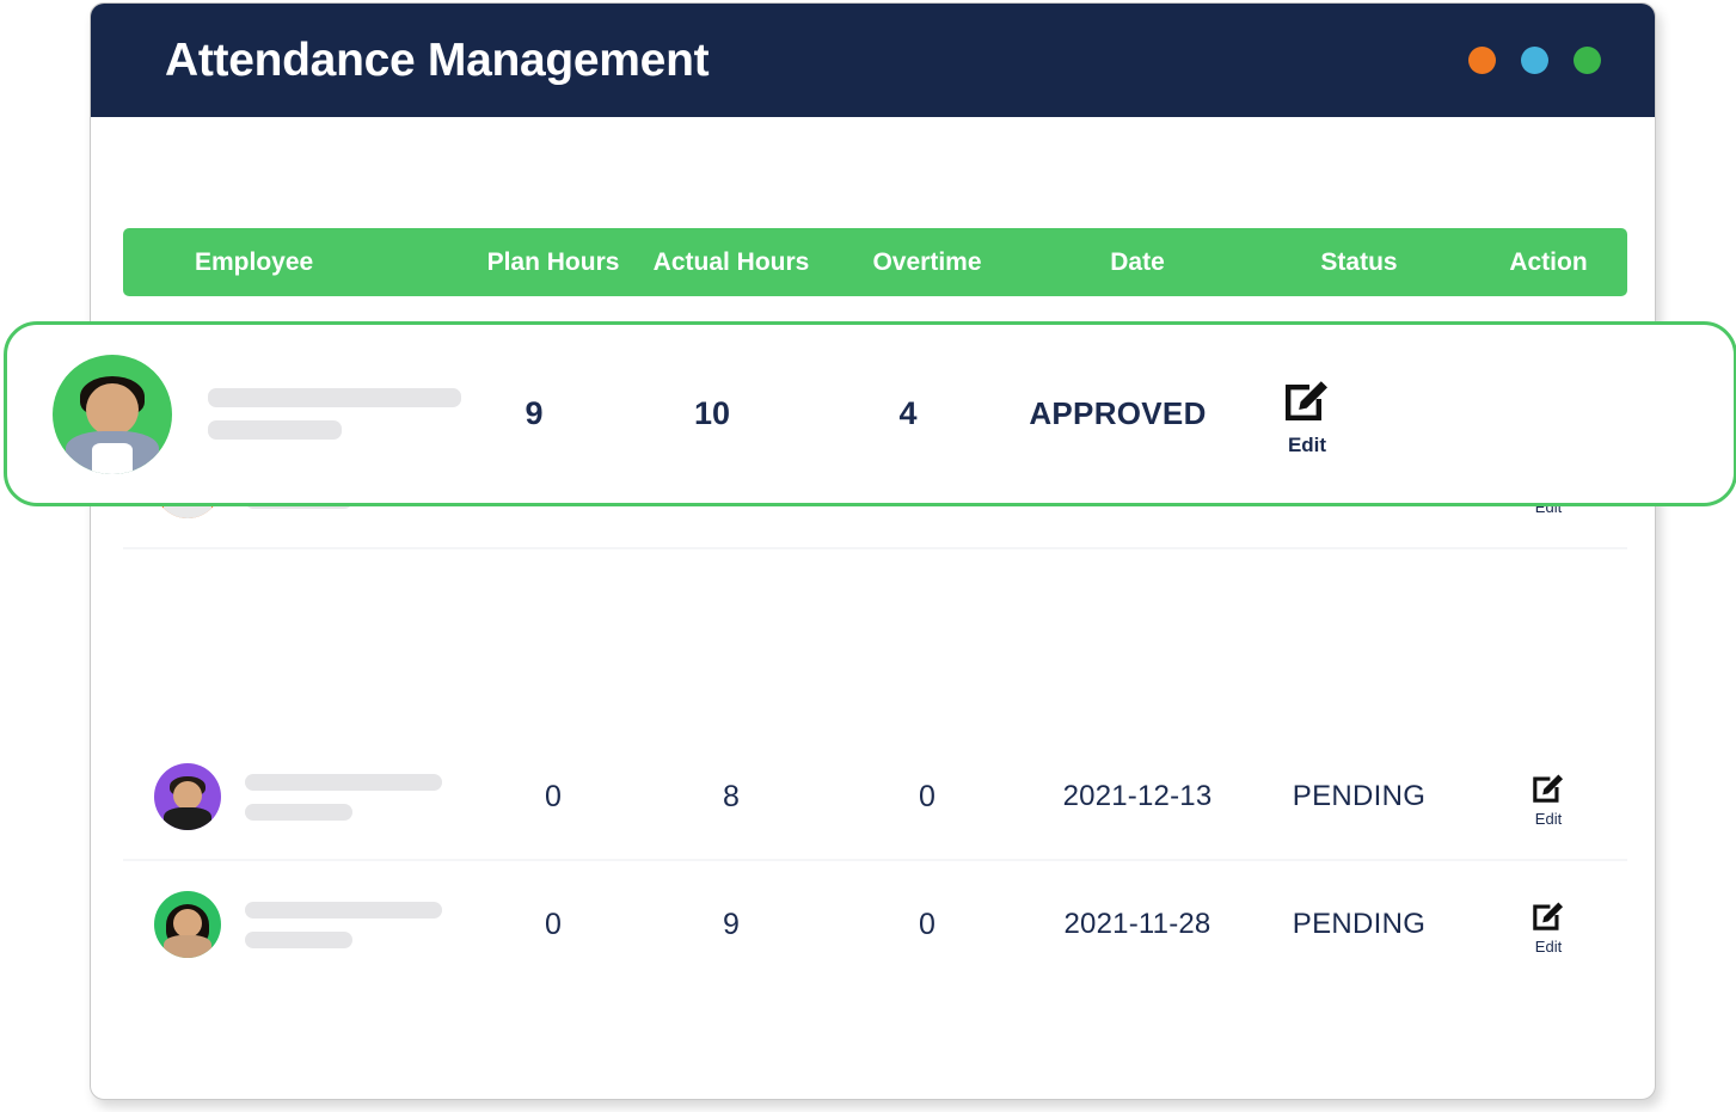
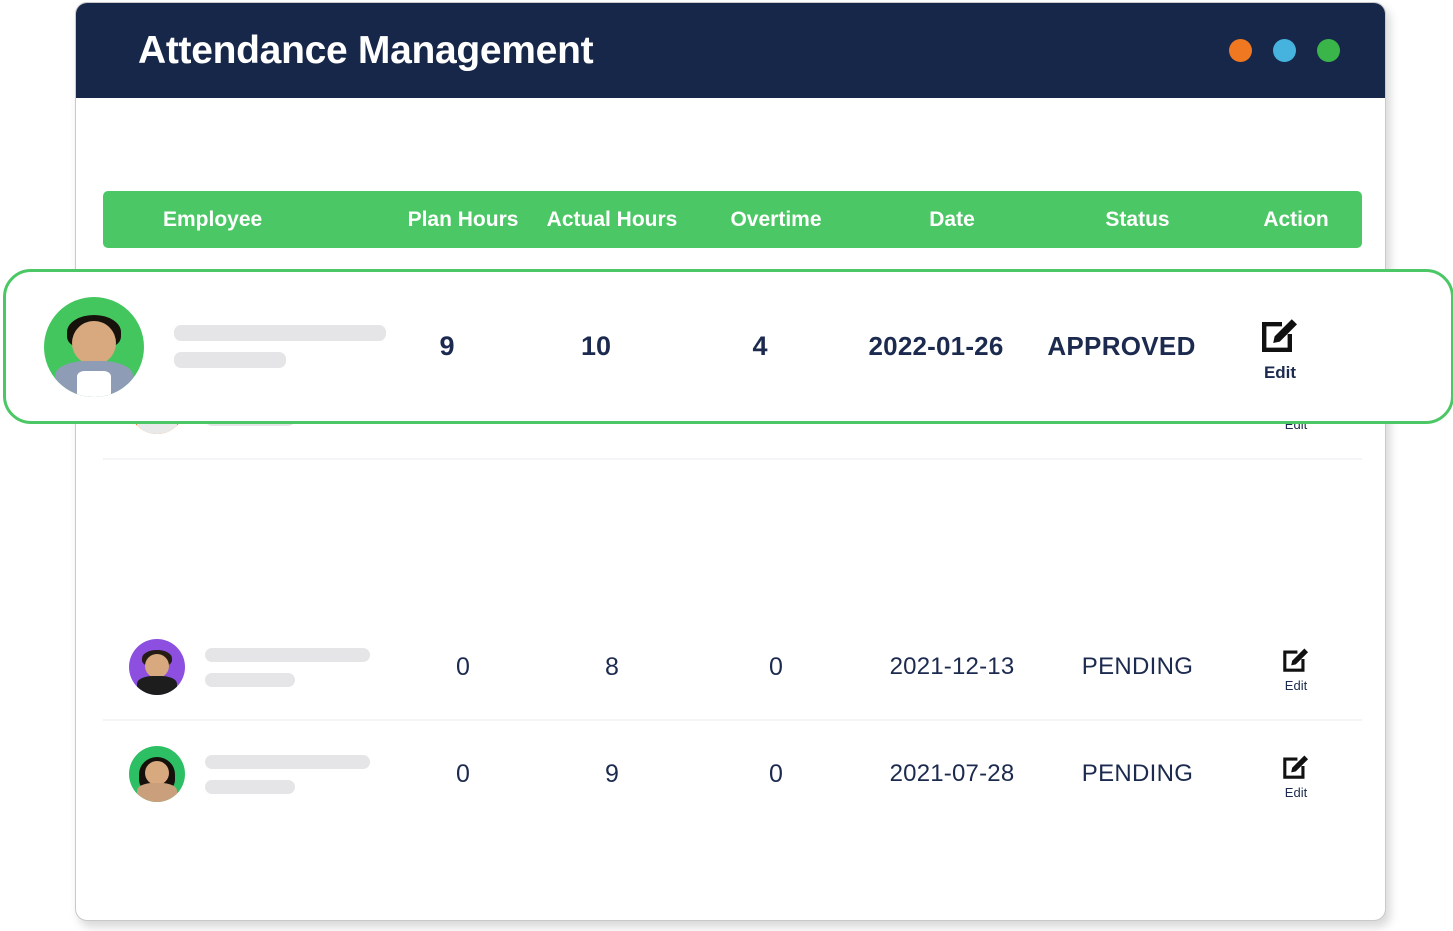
  Attendance Management
  Employee
  Plan Hours
  Actual Hours
  Overtime
  Date
  Status
  Action
  Edit
  0
  8
  0
  2021-12-13
  PENDING
  Edit
  0
  9
  0
- 2021-11-28
+ 2021-07-28
  PENDING
  Edit
  9
  10
  4
+ 2022-01-26
  APPROVED
  Edit
